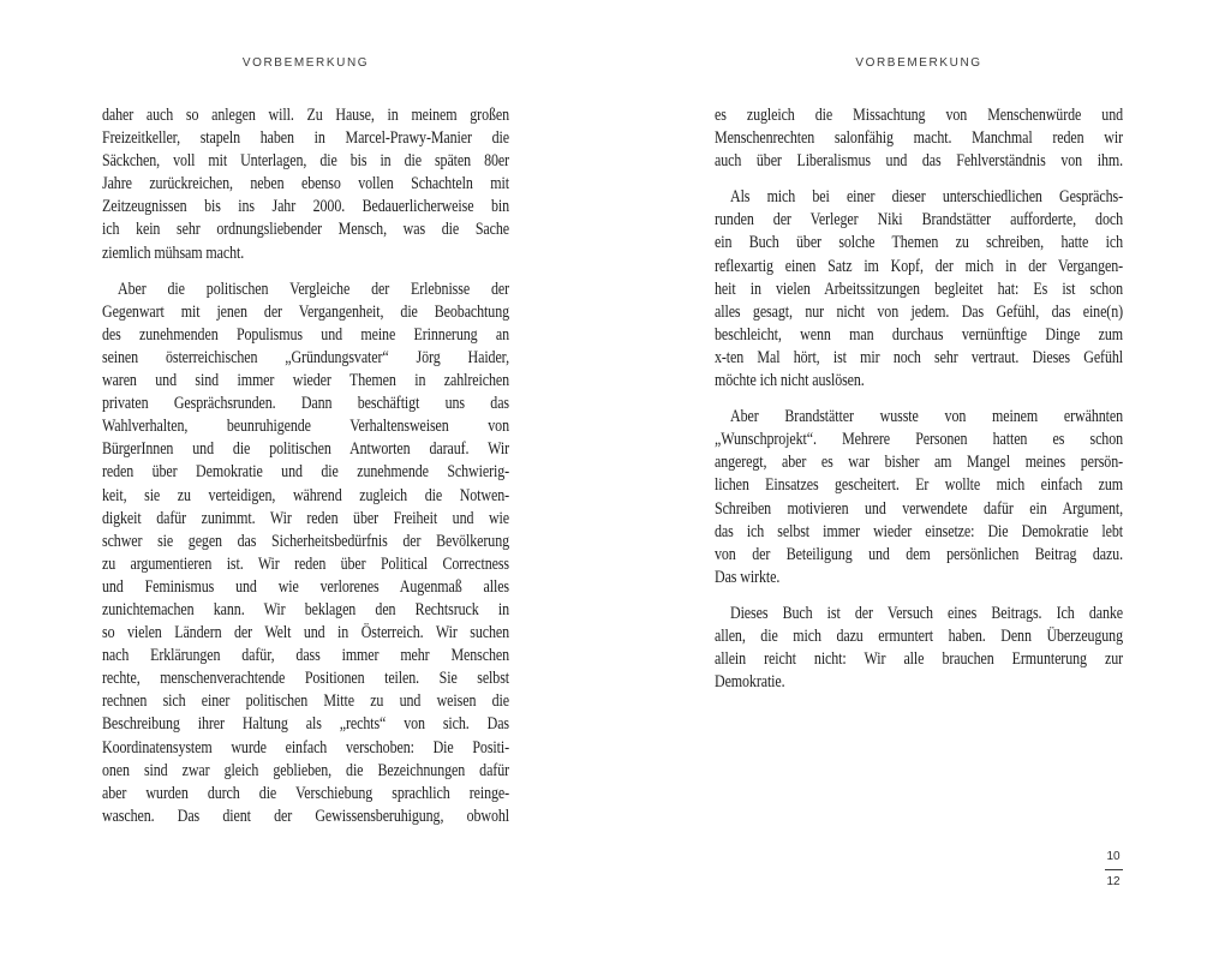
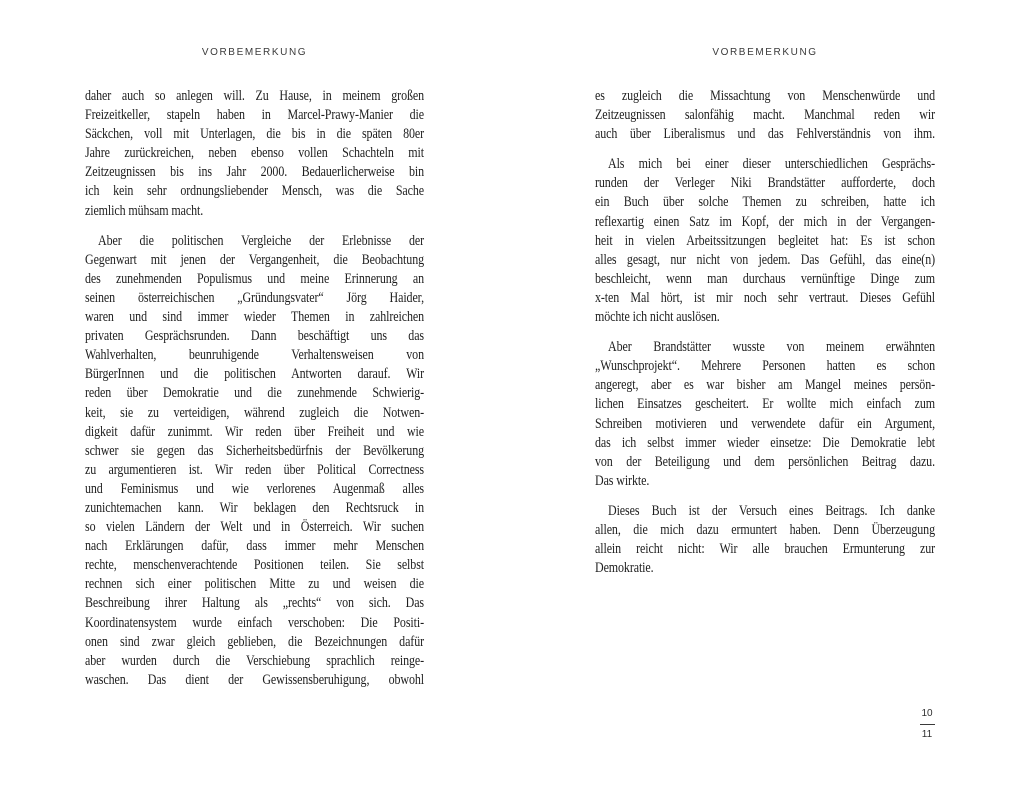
  VORBEMERKUNG
  daher auch so anlegen will. Zu Hause, in meinem großen
  Freizeitkeller, stapeln haben in Marcel-Prawy-Manier die
  Säckchen, voll mit Unterlagen, die bis in die späten 80er
  Jahre zurückreichen, neben ebenso vollen Schachteln mit
  Zeitzeugnissen bis ins Jahr 2000. Bedauerlicherweise bin
  ich kein sehr ordnungsliebender Mensch, was die Sache
  ziemlich mühsam macht.
  Aber die politischen Vergleiche der Erlebnisse der
  Gegenwart mit jenen der Vergangenheit, die Beobachtung
  des zunehmenden Populismus und meine Erinnerung an
  seinen österreichischen „Gründungsvater“ Jörg Haider,
  waren und sind immer wieder Themen in zahlreichen
  privaten Gesprächsrunden. Dann beschäftigt uns das
  Wahlverhalten, beunruhigende Verhaltensweisen von
  BürgerInnen und die politischen Antworten darauf. Wir
  reden über Demokratie und die zunehmende Schwierig-
  keit, sie zu verteidigen, während zugleich die Notwen-
  digkeit dafür zunimmt. Wir reden über Freiheit und wie
  schwer sie gegen das Sicherheitsbedürfnis der Bevölkerung
  zu argumentieren ist. Wir reden über Political Correctness
  und Feminismus und wie verlorenes Augenmaß alles
  zunichtemachen kann. Wir beklagen den Rechtsruck in
  so vielen Ländern der Welt und in Österreich. Wir suchen
  nach Erklärungen dafür, dass immer mehr Menschen
  rechte, menschenverachtende Positionen teilen. Sie selbst
  rechnen sich einer politischen Mitte zu und weisen die
  Beschreibung ihrer Haltung als „rechts“ von sich. Das
  Koordinatensystem wurde einfach verschoben: Die Positi-
  onen sind zwar gleich geblieben, die Bezeichnungen dafür
  aber wurden durch die Verschiebung sprachlich reinge-
  waschen. Das dient der Gewissensberuhigung, obwohl
  VORBEMERKUNG
  es zugleich die Missachtung von Menschenwürde und
- Menschenrechten salonfähig macht. Manchmal reden wir
+ Zeitzeugnissen salonfähig macht. Manchmal reden wir
  auch über Liberalismus und das Fehlverständnis von ihm.
  Als mich bei einer dieser unterschiedlichen Gesprächs-
  runden der Verleger Niki Brandstätter aufforderte, doch
  ein Buch über solche Themen zu schreiben, hatte ich
  reflexartig einen Satz im Kopf, der mich in der Vergangen-
  heit in vielen Arbeitssitzungen begleitet hat: Es ist schon
  alles gesagt, nur nicht von jedem. Das Gefühl, das eine(n)
  beschleicht, wenn man durchaus vernünftige Dinge zum
  x-ten Mal hört, ist mir noch sehr vertraut. Dieses Gefühl
  möchte ich nicht auslösen.
  Aber Brandstätter wusste von meinem erwähnten
  „Wunschprojekt“. Mehrere Personen hatten es schon
  angeregt, aber es war bisher am Mangel meines persön-
  lichen Einsatzes gescheitert. Er wollte mich einfach zum
  Schreiben motivieren und verwendete dafür ein Argument,
  das ich selbst immer wieder einsetze: Die Demokratie lebt
  von der Beteiligung und dem persönlichen Beitrag dazu.
  Das wirkte.
  Dieses Buch ist der Versuch eines Beitrags. Ich danke
  allen, die mich dazu ermuntert haben. Denn Überzeugung
  allein reicht nicht: Wir alle brauchen Ermunterung zur
  Demokratie.
  10
- 12
+ 11
